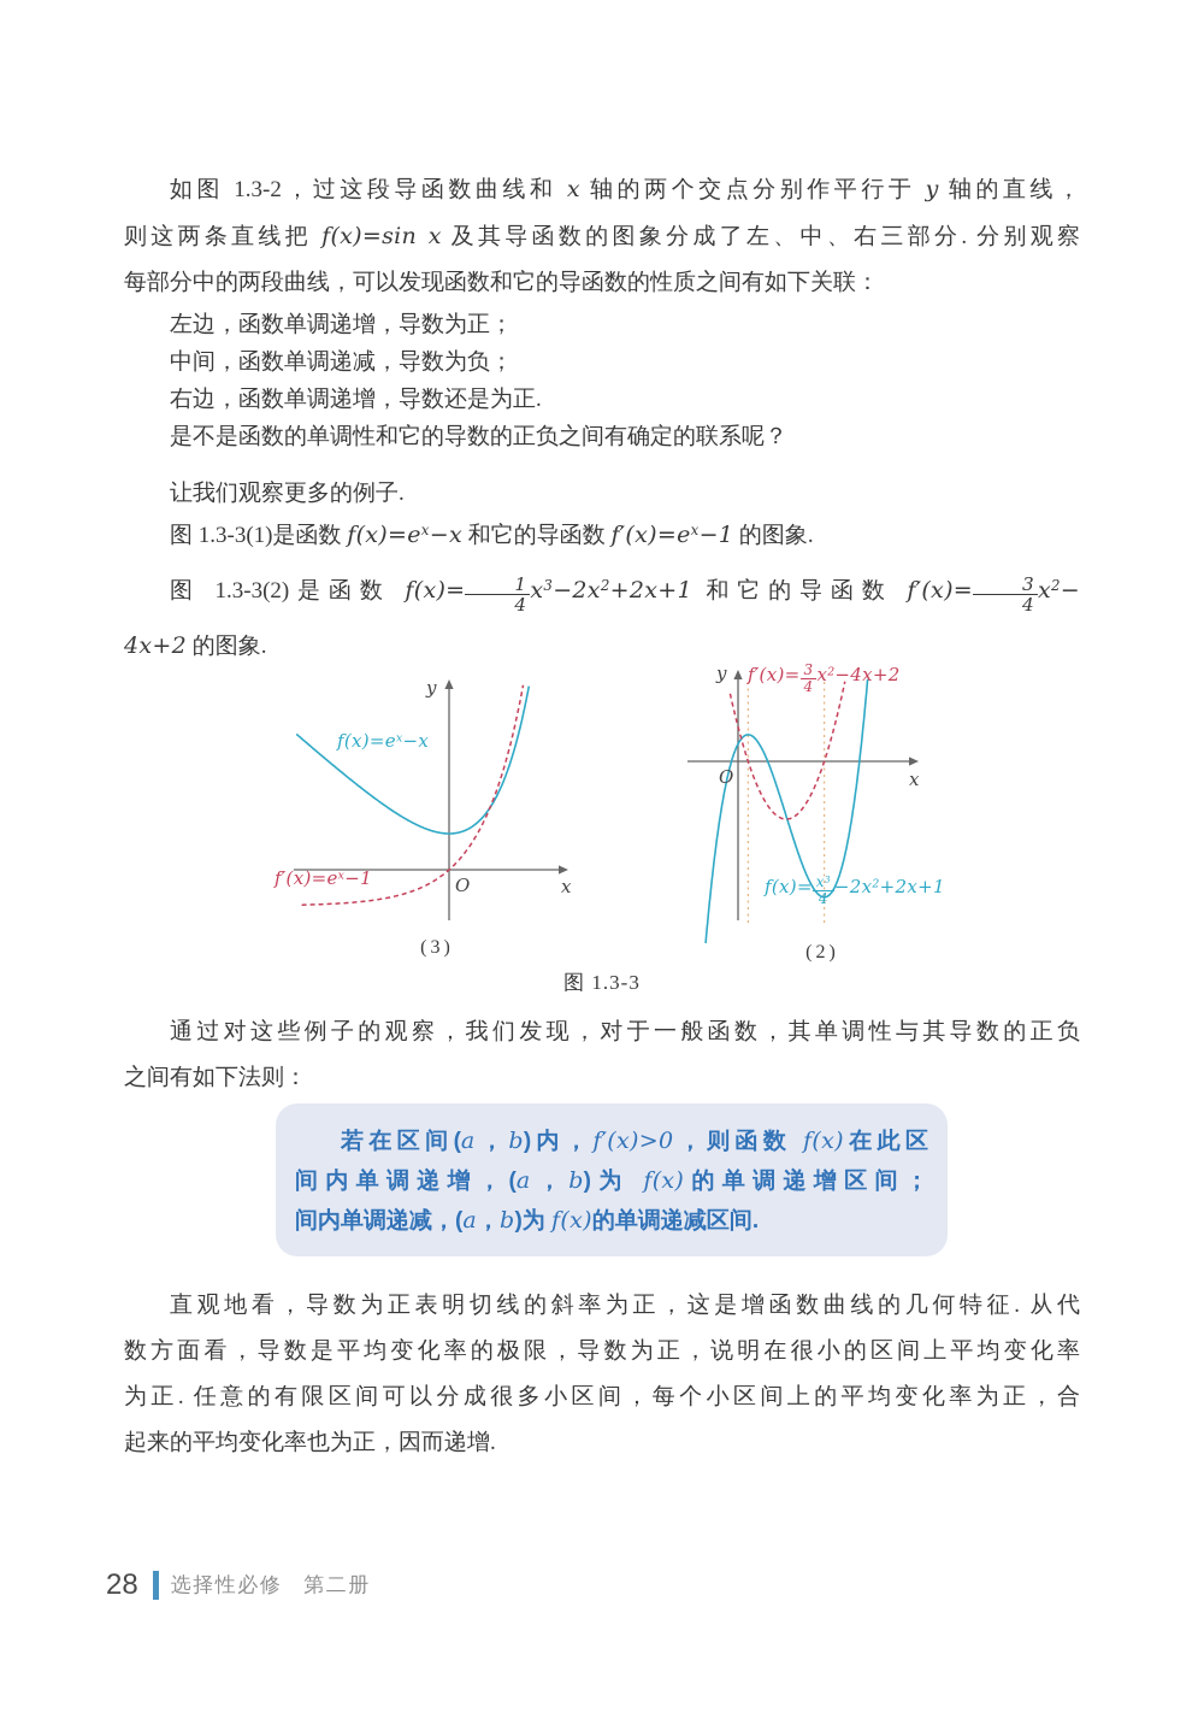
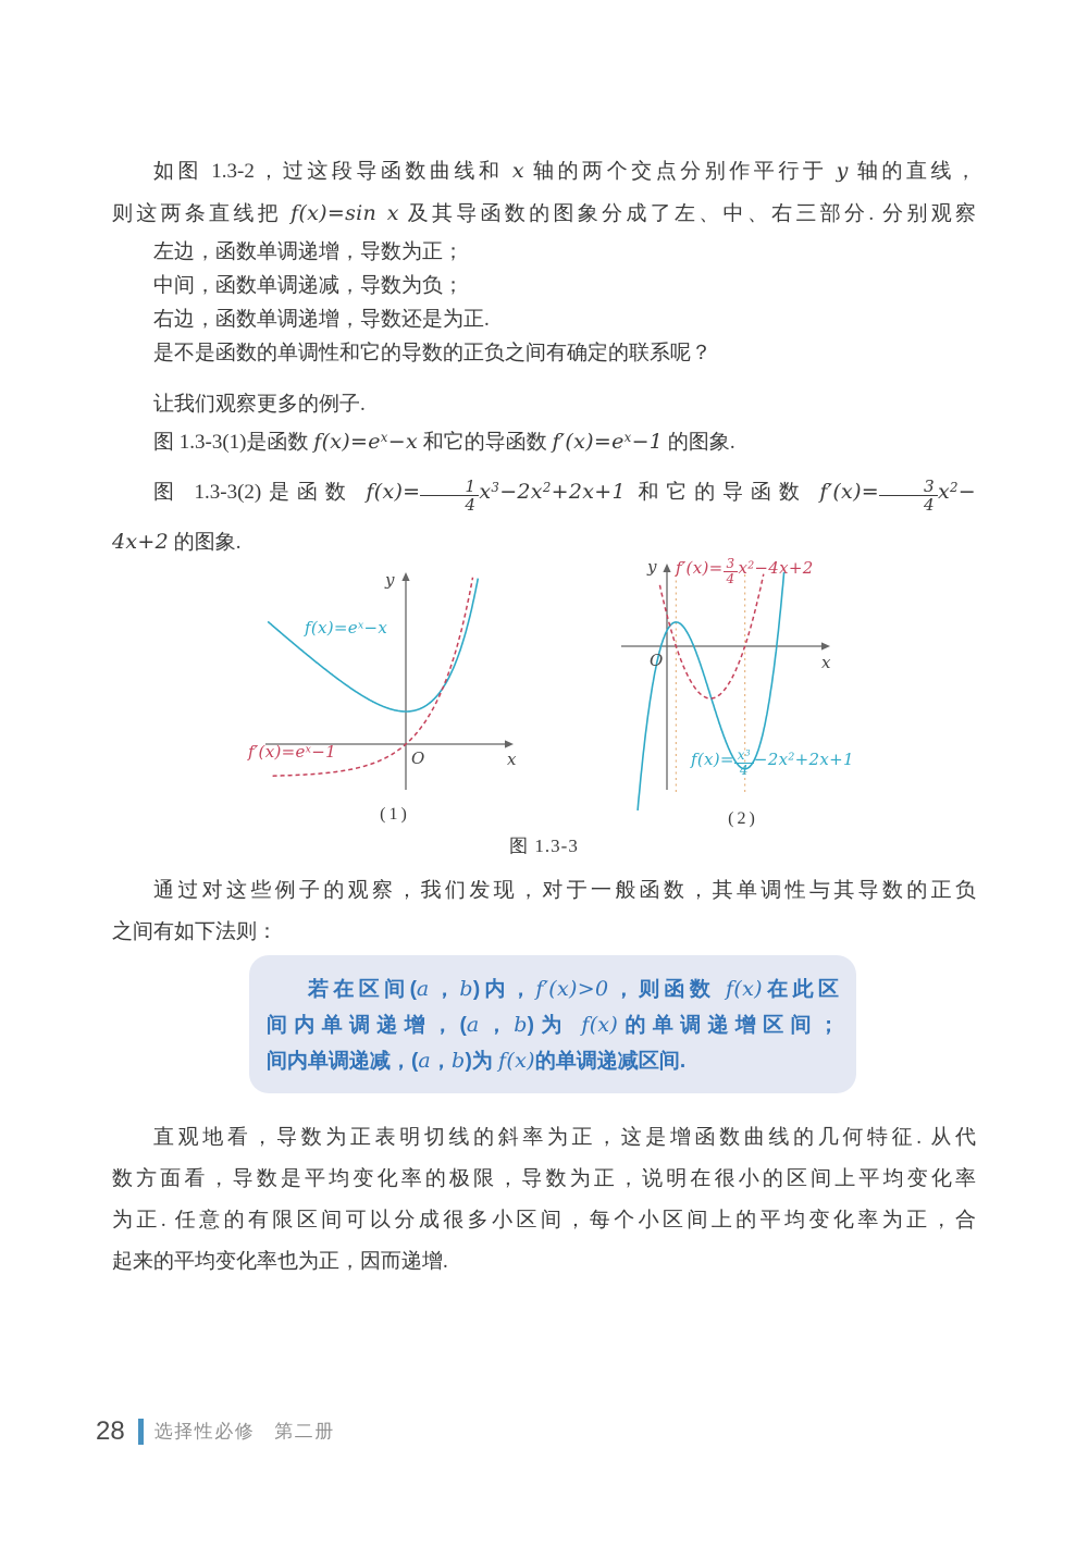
  如图 1.3-2，过这段导函数曲线和 x 轴的两个交点分别作平行于 y 轴的直线，
  则这两条直线把 f(x)=sin x 及其导函数的图象分成了左、中、右三部分. 分别观察
- 每部分中的两段曲线，可以发现函数和它的导函数的性质之间有如下关联：
  左边，函数单调递增，导数为正；
  中间，函数单调递减，导数为负；
  右边，函数单调递增，导数还是为正.
  是不是函数的单调性和它的导数的正负之间有确定的联系呢？
  让我们观察更多的例子.
  图 1.3-3(1)是函数 f(x)=ex−x 和它的导函数 f′(x)=ex−1 的图象.
  图 1.3-3(2)是函数 f(x)=
  1
  4
  x3−2x2+2x+1 和它的导函数 f′(x)=
  3
  4
  x2−
  4x+2 的图象.
  y
  x
  O
  f(x)=ex−x
  f′(x)=ex−1
  y
  x
  O
  f′(x)=
  3
  4
  x2−4x+2
  f(x)=
  x3
  4
  −2x2+2x+1
- (3)
+ (1)
  (2)
  图 1.3-3
  通过对这些例子的观察，我们发现，对于一般函数，其单调性与其导数的正负
  之间有如下法则：
  若在区间(a，b)内，f′(x)>0，则函数 f(x)在此区
  间内单调递增，(a，b)为 f(x)的单调递增区间；
  间内单调递减，(a，b)为 f(x)的单调递减区间.
  直观地看，导数为正表明切线的斜率为正，这是增函数曲线的几何特征. 从代
  数方面看，导数是平均变化率的极限，导数为正，说明在很小的区间上平均变化率
  为正. 任意的有限区间可以分成很多小区间，每个小区间上的平均变化率为正，合
  起来的平均变化率也为正，因而递增.
  28
  选择性必修
  第二册
